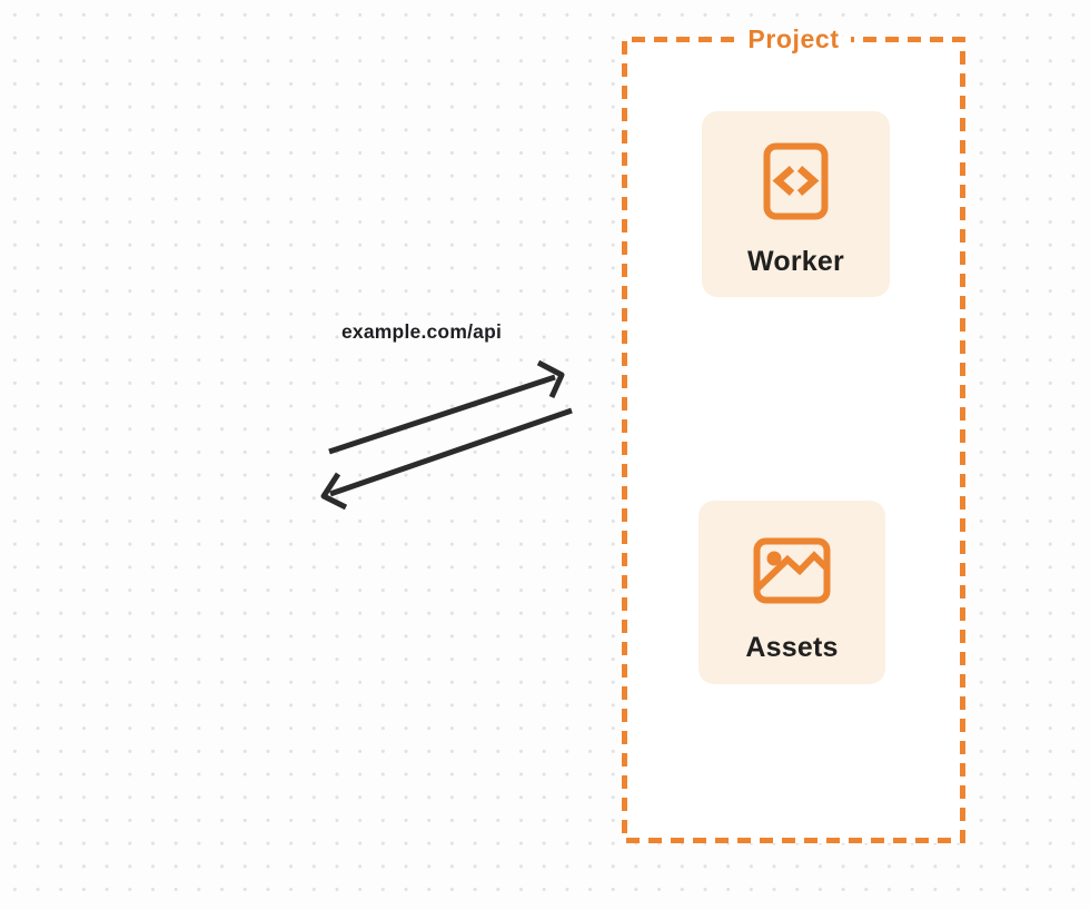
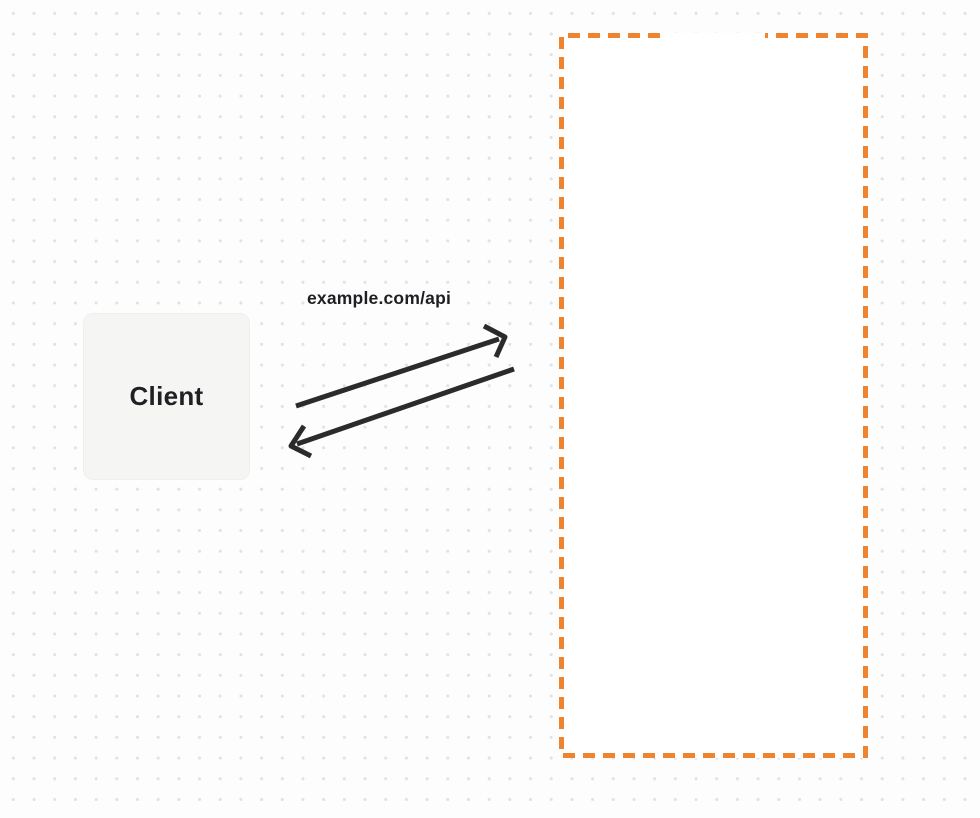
+ Client
  example.com/api
- Project
- Worker
- Assets
